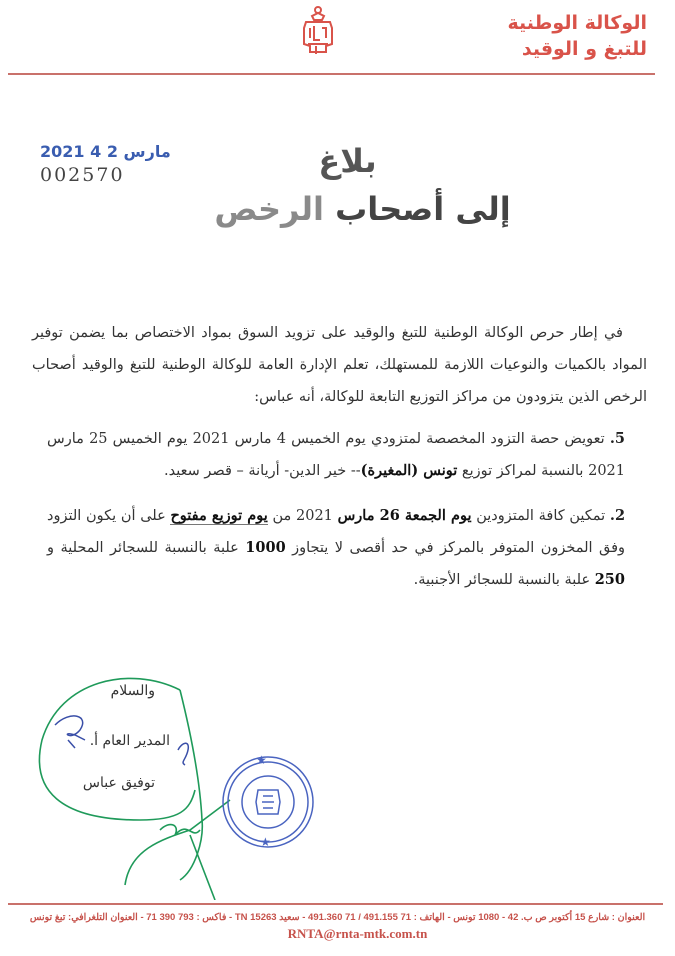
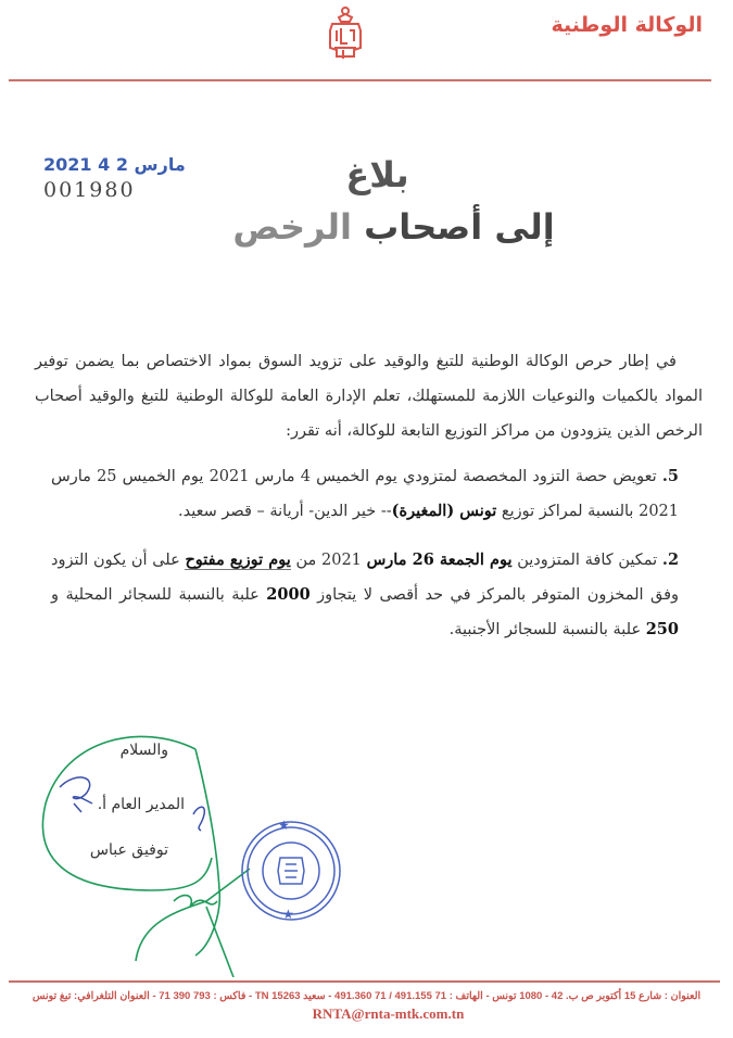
  الوكالة الوطنية
- للتبغ و الوقيد
  2021 مارس 2 4
- 002570
+ 001980
  بلاغ
  إلى أصحاب الرخص
- في إطار حرص الوكالة الوطنية للتبغ والوقيد على تزويد السوق بمواد الاختصاص بما يضمن توفير المواد بالكميات والنوعيات اللازمة للمستهلك، تعلم الإدارة العامة للوكالة الوطنية للتبغ والوقيد أصحاب الرخص الذين يتزودون من مراكز التوزيع التابعة للوكالة، أنه عباس:
+ في إطار حرص الوكالة الوطنية للتبغ والوقيد على تزويد السوق بمواد الاختصاص بما يضمن توفير المواد بالكميات والنوعيات اللازمة للمستهلك، تعلم الإدارة العامة للوكالة الوطنية للتبغ والوقيد أصحاب الرخص الذين يتزودون من مراكز التوزيع التابعة للوكالة، أنه تقرر:
  5. تعويض حصة التزود المخصصة لمتزودي يوم الخميس 4 مارس 2021 يوم الخميس 25 مارس 2021 بالنسبة لمراكز توزيع تونس (المغيرة)-- خير الدين- أريانة – قصر سعيد.
- 2. تمكين كافة المتزودين يوم الجمعة 26 مارس 2021 من يوم توزيع مفتوح على أن يكون التزود وفق المخزون المتوفر بالمركز في حد أقصى لا يتجاوز 1000 علبة بالنسبة للسجائر المحلية و 250 علبة بالنسبة للسجائر الأجنبية.
+ 2. تمكين كافة المتزودين يوم الجمعة 26 مارس 2021 من يوم توزيع مفتوح على أن يكون التزود وفق المخزون المتوفر بالمركز في حد أقصى لا يتجاوز 2000 علبة بالنسبة للسجائر المحلية و 250 علبة بالنسبة للسجائر الأجنبية.
  والسلام
  المدير العام أ.
  توفيق عباس
  ★
  ★
  العنوان : شارع 15 أكتوبر ص ب. 42 - 1080 تونس - الهاتف : 71 491.155 / 71 491.360 - سعيد 15263 TN - فاكس : 793 390 71 - العنوان التلغرافي: تبغ تونس
  RNTA@rnta-mtk.com.tn
